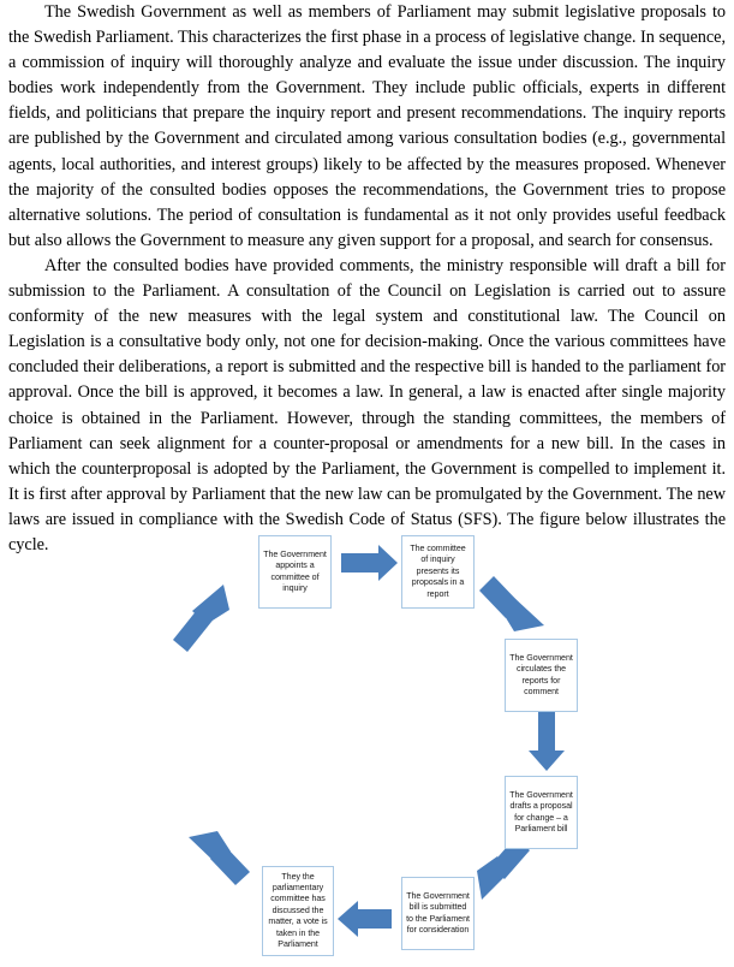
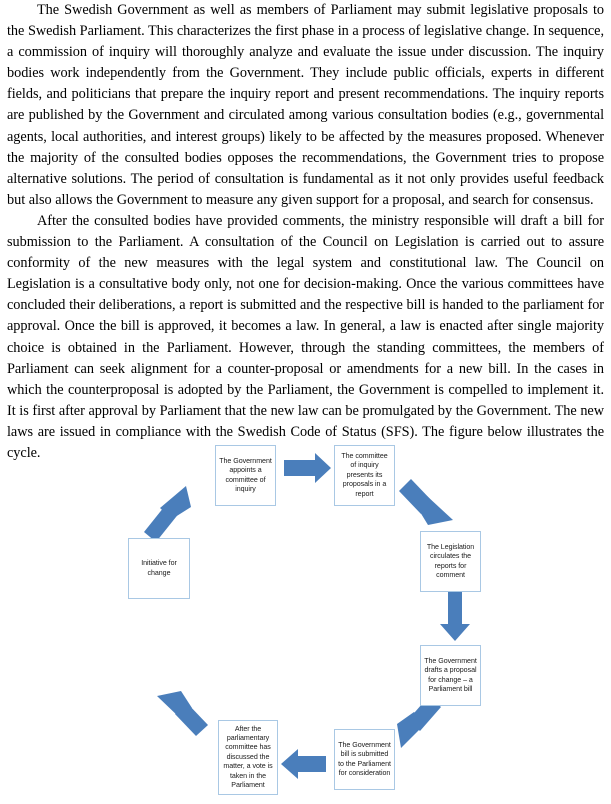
  The Swedish Government as well as members of Parliament may submit legislative proposals to the Swedish Parliament. This characterizes the first phase in a process of legislative change. In sequence, a commission of inquiry will thoroughly analyze and evaluate the issue under discussion. The inquiry bodies work independently from the Government. They include public officials, experts in different fields, and politicians that prepare the inquiry report and present recommendations. The inquiry reports are published by the Government and circulated among various consultation bodies (e.g., governmental agents, local authorities, and interest groups) likely to be affected by the measures proposed. Whenever the majority of the consulted bodies opposes the recommendations, the Government tries to propose alternative solutions. The period of consultation is fundamental as it not only provides useful feedback but also allows the Government to measure any given support for a proposal, and search for consensus.
  After the consulted bodies have provided comments, the ministry responsible will draft a bill for submission to the Parliament. A consultation of the Council on Legislation is carried out to assure conformity of the new measures with the legal system and constitutional law. The Council on Legislation is a consultative body only, not one for decision-making. Once the various committees have concluded their deliberations, a report is submitted and the respective bill is handed to the parliament for approval. Once the bill is approved, it becomes a law. In general, a law is enacted after single majority choice is obtained in the Parliament. However, through the standing committees, the members of Parliament can seek alignment for a counter-proposal or amendments for a new bill. In the cases in which the counterproposal is adopted by the Parliament, the Government is compelled to implement it. It is first after approval by Parliament that the new law can be promulgated by the Government. The new laws are issued in compliance with the Swedish Code of Status (SFS). The figure below illustrates the cycle.
  The Government appoints a committee of inquiry
  The committee of inquiry presents its proposals in a report
- The Government circulates the reports for comment
+ The Legislation circulates the reports for comment
+ Initiative for change
  The Government drafts a proposal for change – a Parliament bill
  The Government bill is submitted to the Parliament for consideration
- They the parliamentary committee has discussed the matter, a vote is taken in the Parliament
+ After the parliamentary committee has discussed the matter, a vote is taken in the Parliament
